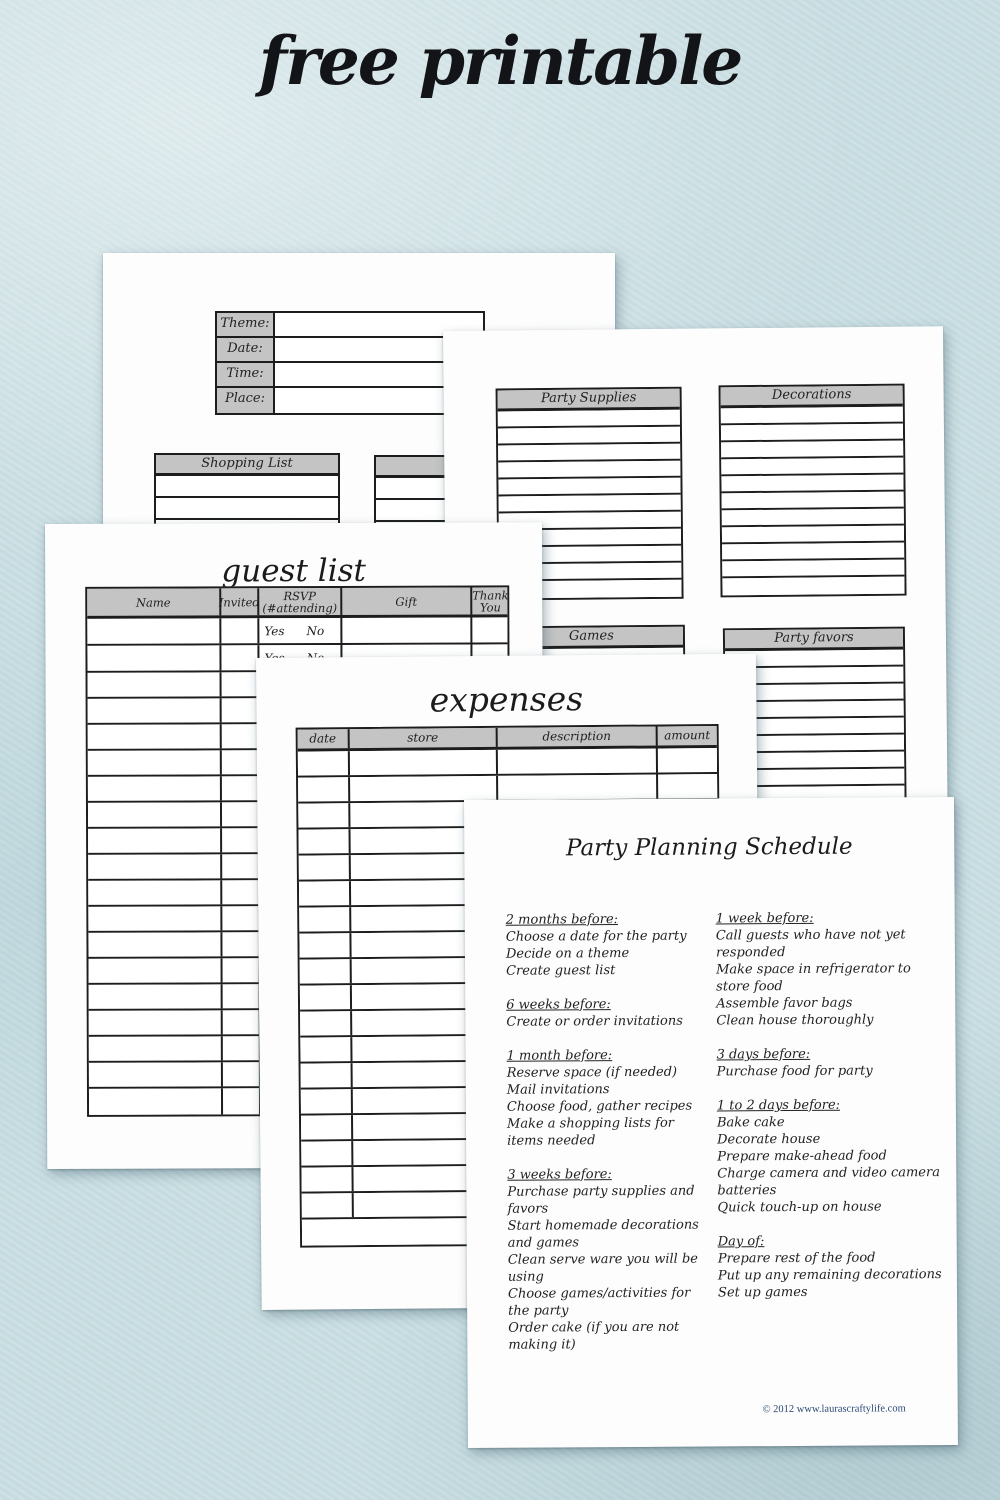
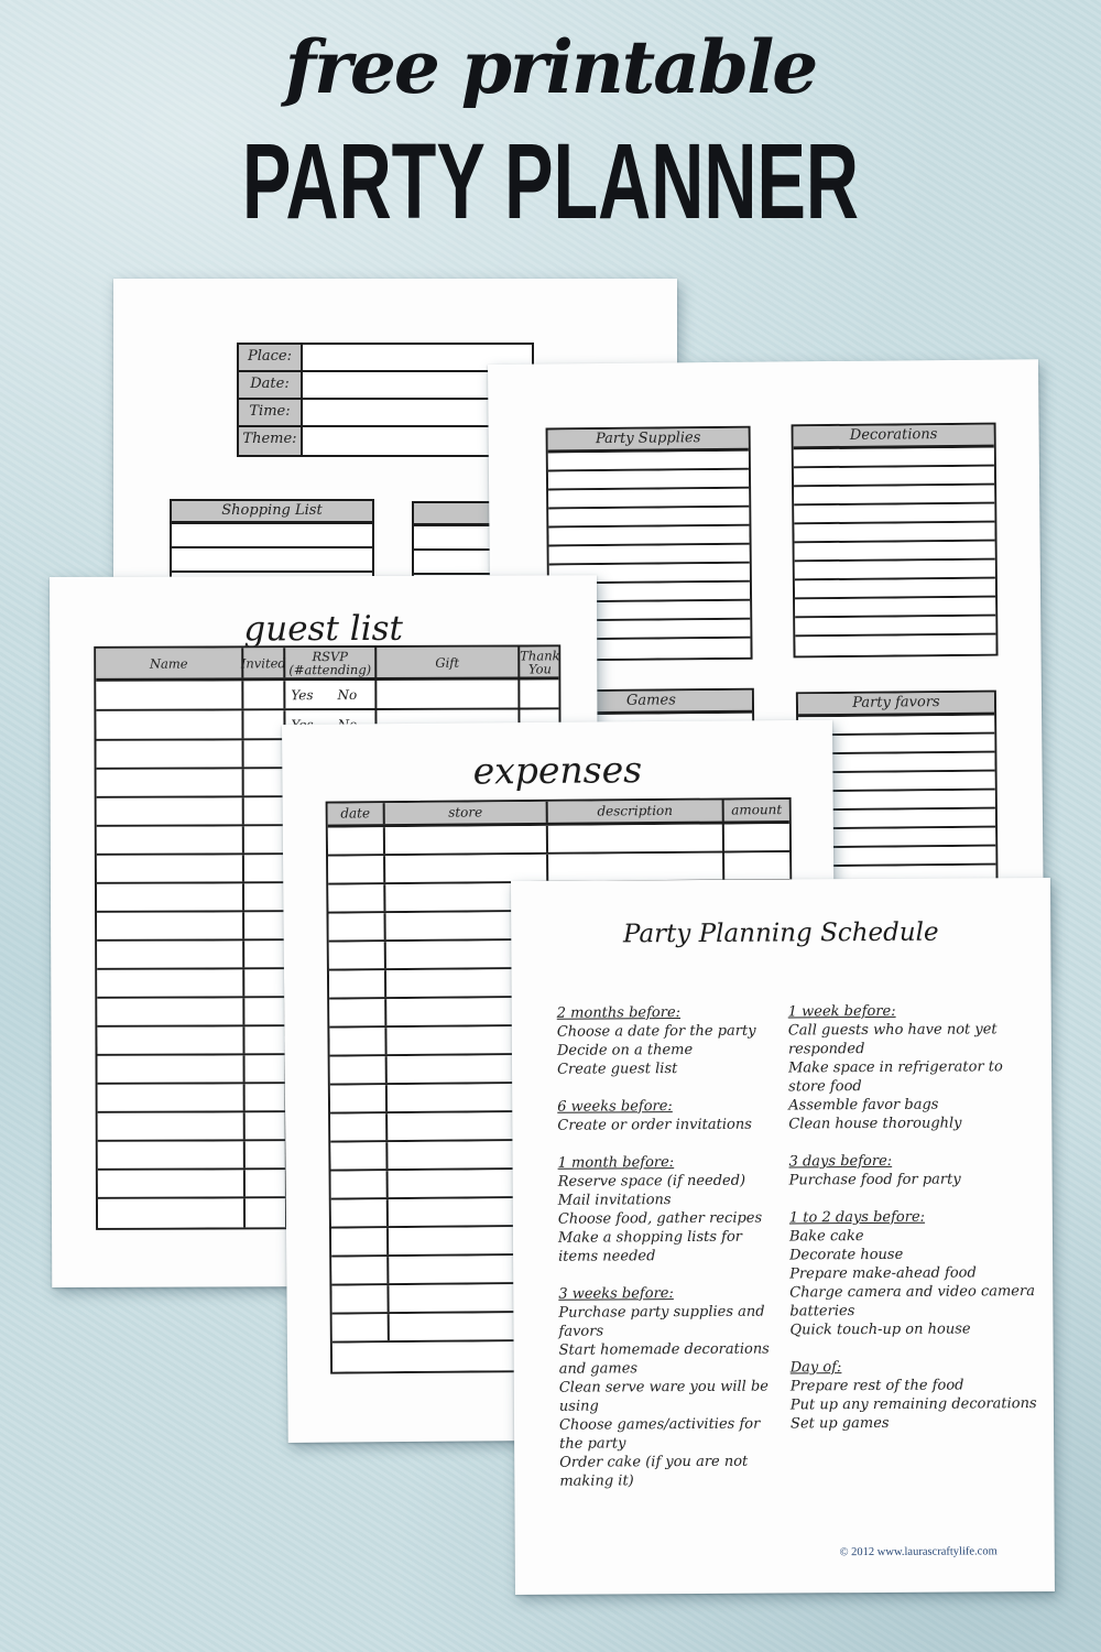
  free printable
+ PARTY PLANNER
- Theme:
+ Place:
  Date:
  Time:
- Place:
+ Theme:
  Shopping List
  Party Supplies
  Decorations
  Games
  Party favors
  guest list
  Name
  Invited
  RSVP
  (#attending)
  Gift
  Thank
  You
  Yes
  No
  expenses
  date
  store
  description
  amount
  Party Planning Schedule
  2 months before:
  Choose a date for the party
  Decide on a theme
  Create guest list
  6 weeks before:
  Create or order invitations
  1 month before:
  Reserve space (if needed)
  Mail invitations
  Choose food, gather recipes
  Make a shopping lists for items needed
  3 weeks before:
  Purchase party supplies and favors
  Start homemade decorations and games
  Clean serve ware you will be using
  Choose games/activities for the party
  Order cake (if you are not making it)
  1 week before:
  Call guests who have not yet responded
  Make space in refrigerator to store food
  Assemble favor bags
  Clean house thoroughly
  3 days before:
  Purchase food for party
  1 to 2 days before:
  Bake cake
  Decorate house
  Prepare make-ahead food
  Charge camera and video camera batteries
  Quick touch-up on house
  Day of:
  Prepare rest of the food
  Put up any remaining decorations
  Set up games
  © 2012 www.laurascraftylife.com
